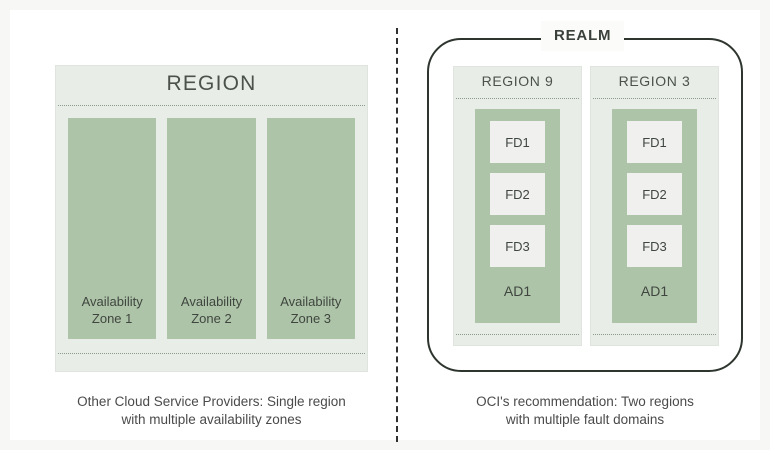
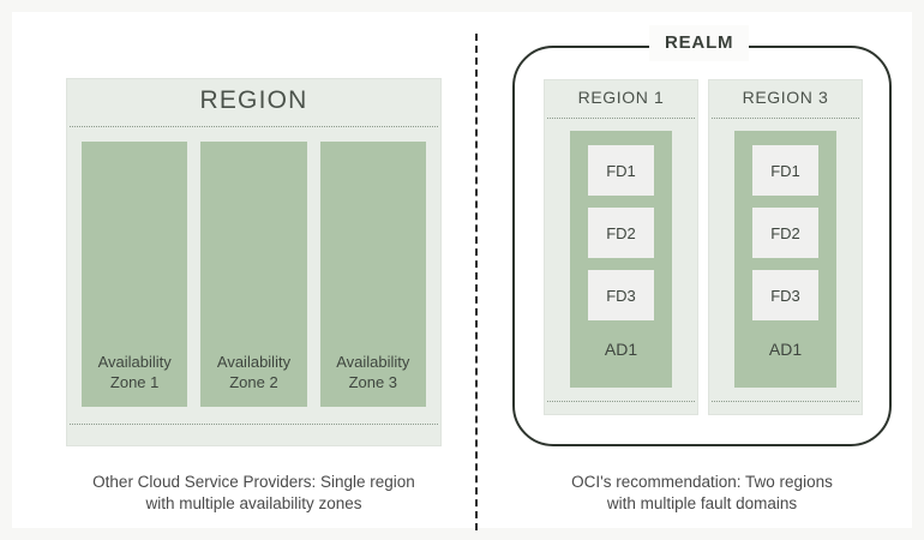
  REGION
  Availability
  Zone 1
  Availability
  Zone 2
  Availability
  Zone 3
  Other Cloud Service Providers: Single region
  with multiple availability zones
  REALM
- REGION 9
+ REGION 1
  FD1
  FD2
  FD3
  AD1
  REGION 3
  FD1
  FD2
  FD3
  AD1
  OCI's recommendation: Two regions
  with multiple fault domains
